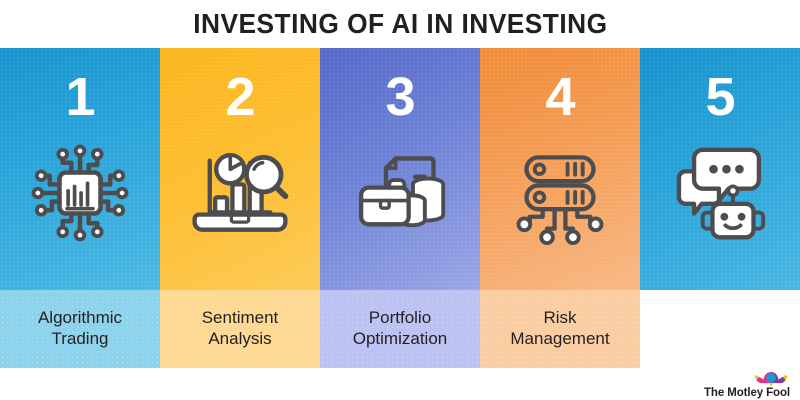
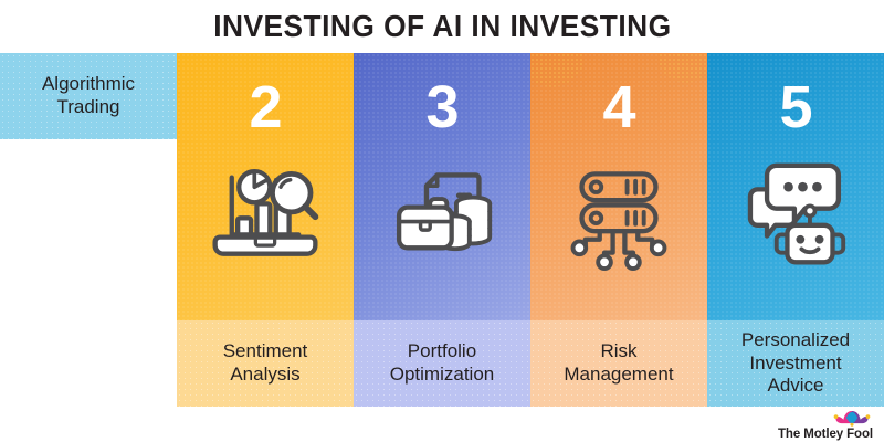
  INVESTING OF AI IN INVESTING
- 1
  Algorithmic
  Trading
  2
  Sentiment
  Analysis
  3
  Portfolio
  Optimization
  4
  Risk
  Management
  5
+ Personalized
+ Investment
+ Advice
  The Motley Fool
